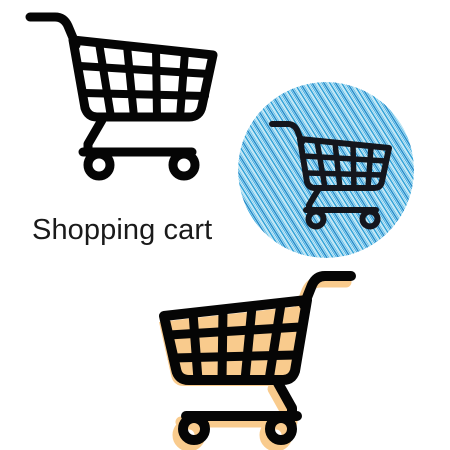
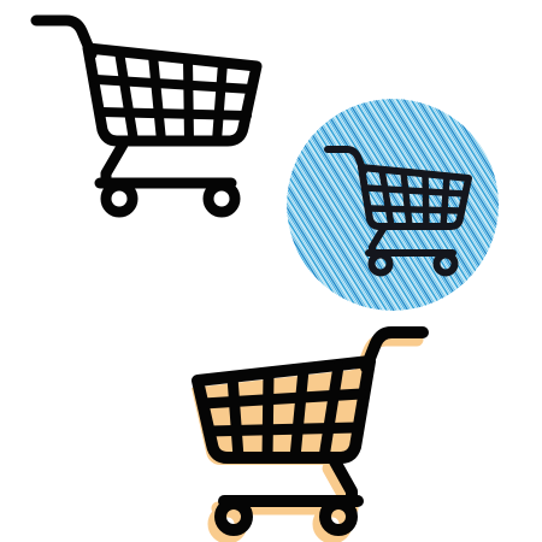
- Shopping cart
